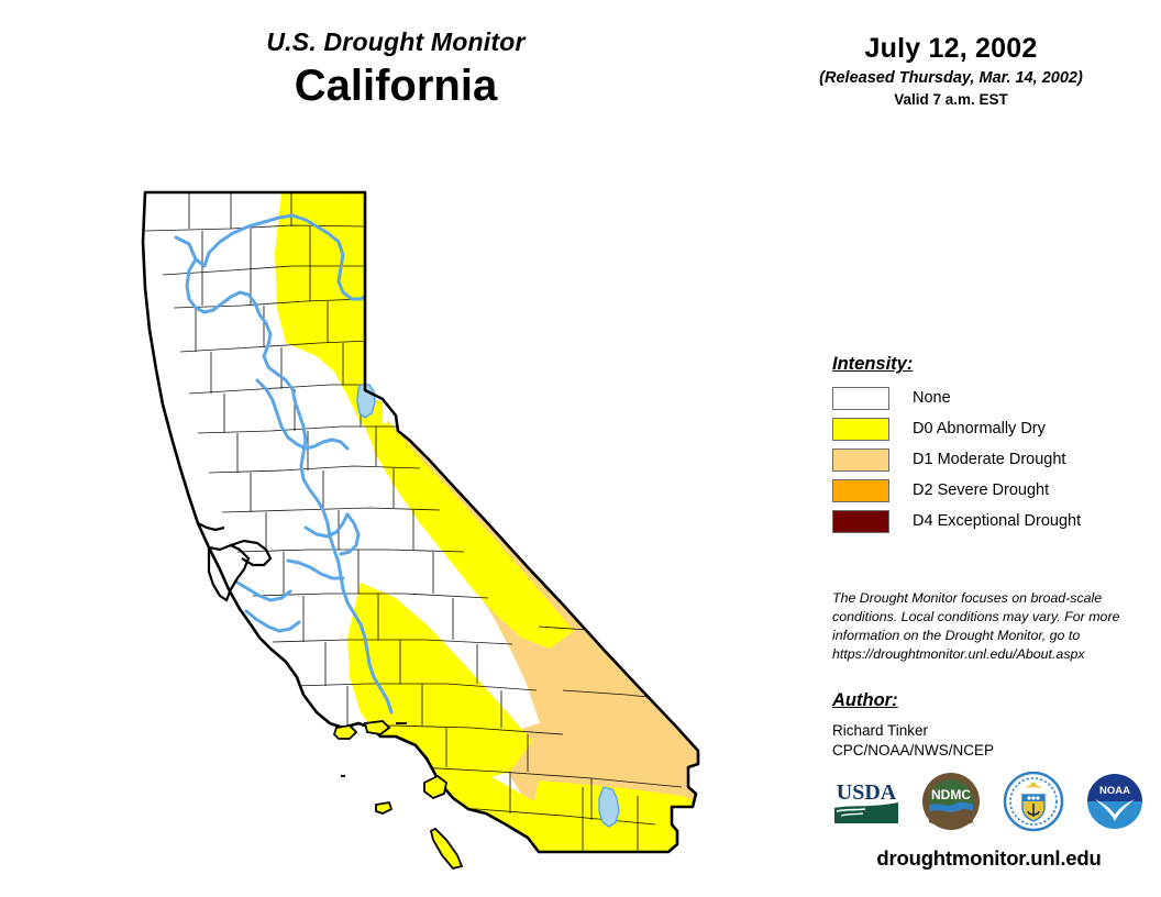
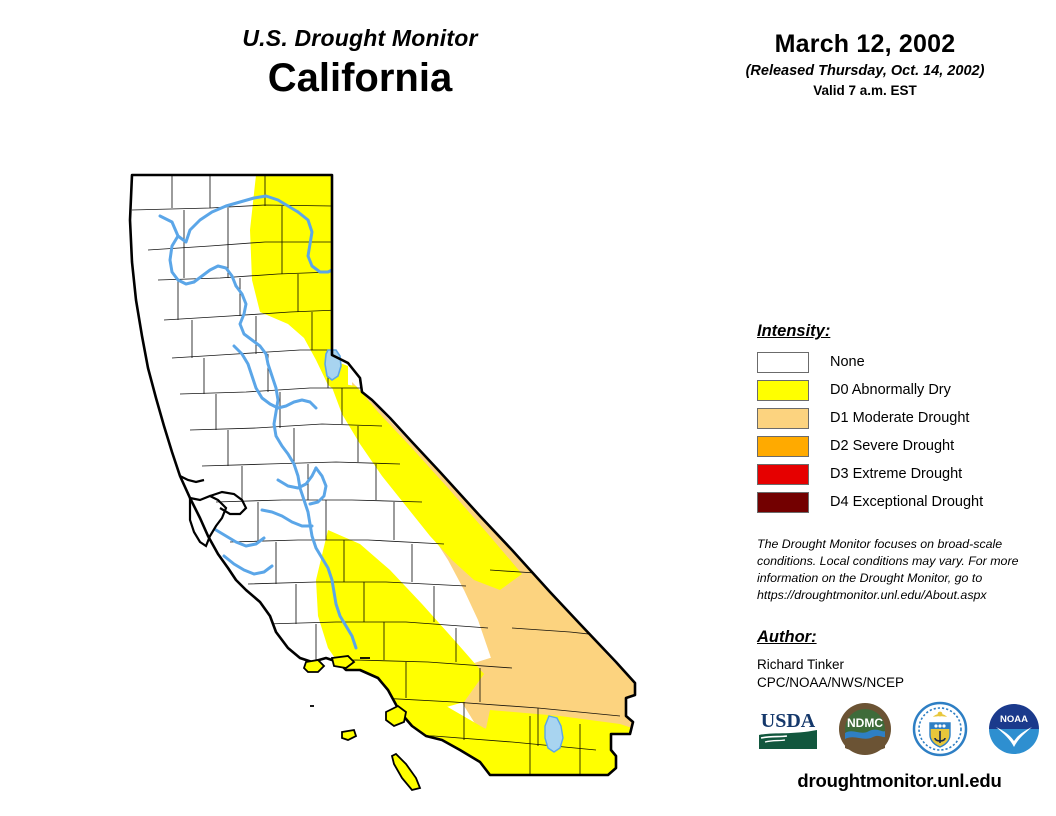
  U.S. Drought Monitor
  California
- July 12, 2002
+ March 12, 2002
- (Released Thursday, Mar. 14, 2002)
+ (Released Thursday, Oct. 14, 2002)
  Valid 7 a.m. EST
  Intensity:
  None
  D0 Abnormally Dry
  D1 Moderate Drought
  D2 Severe Drought
+ D3 Extreme Drought
  D4 Exceptional Drought
  The Drought Monitor focuses on broad-scale conditions. Local conditions may vary. For more information on the Drought Monitor, go to https://droughtmonitor.unl.edu/About.aspx
  Author:
  Richard Tinker
  CPC/NOAA/NWS/NCEP
  USDA
  NDMC
  NOAA
  droughtmonitor.unl.edu
